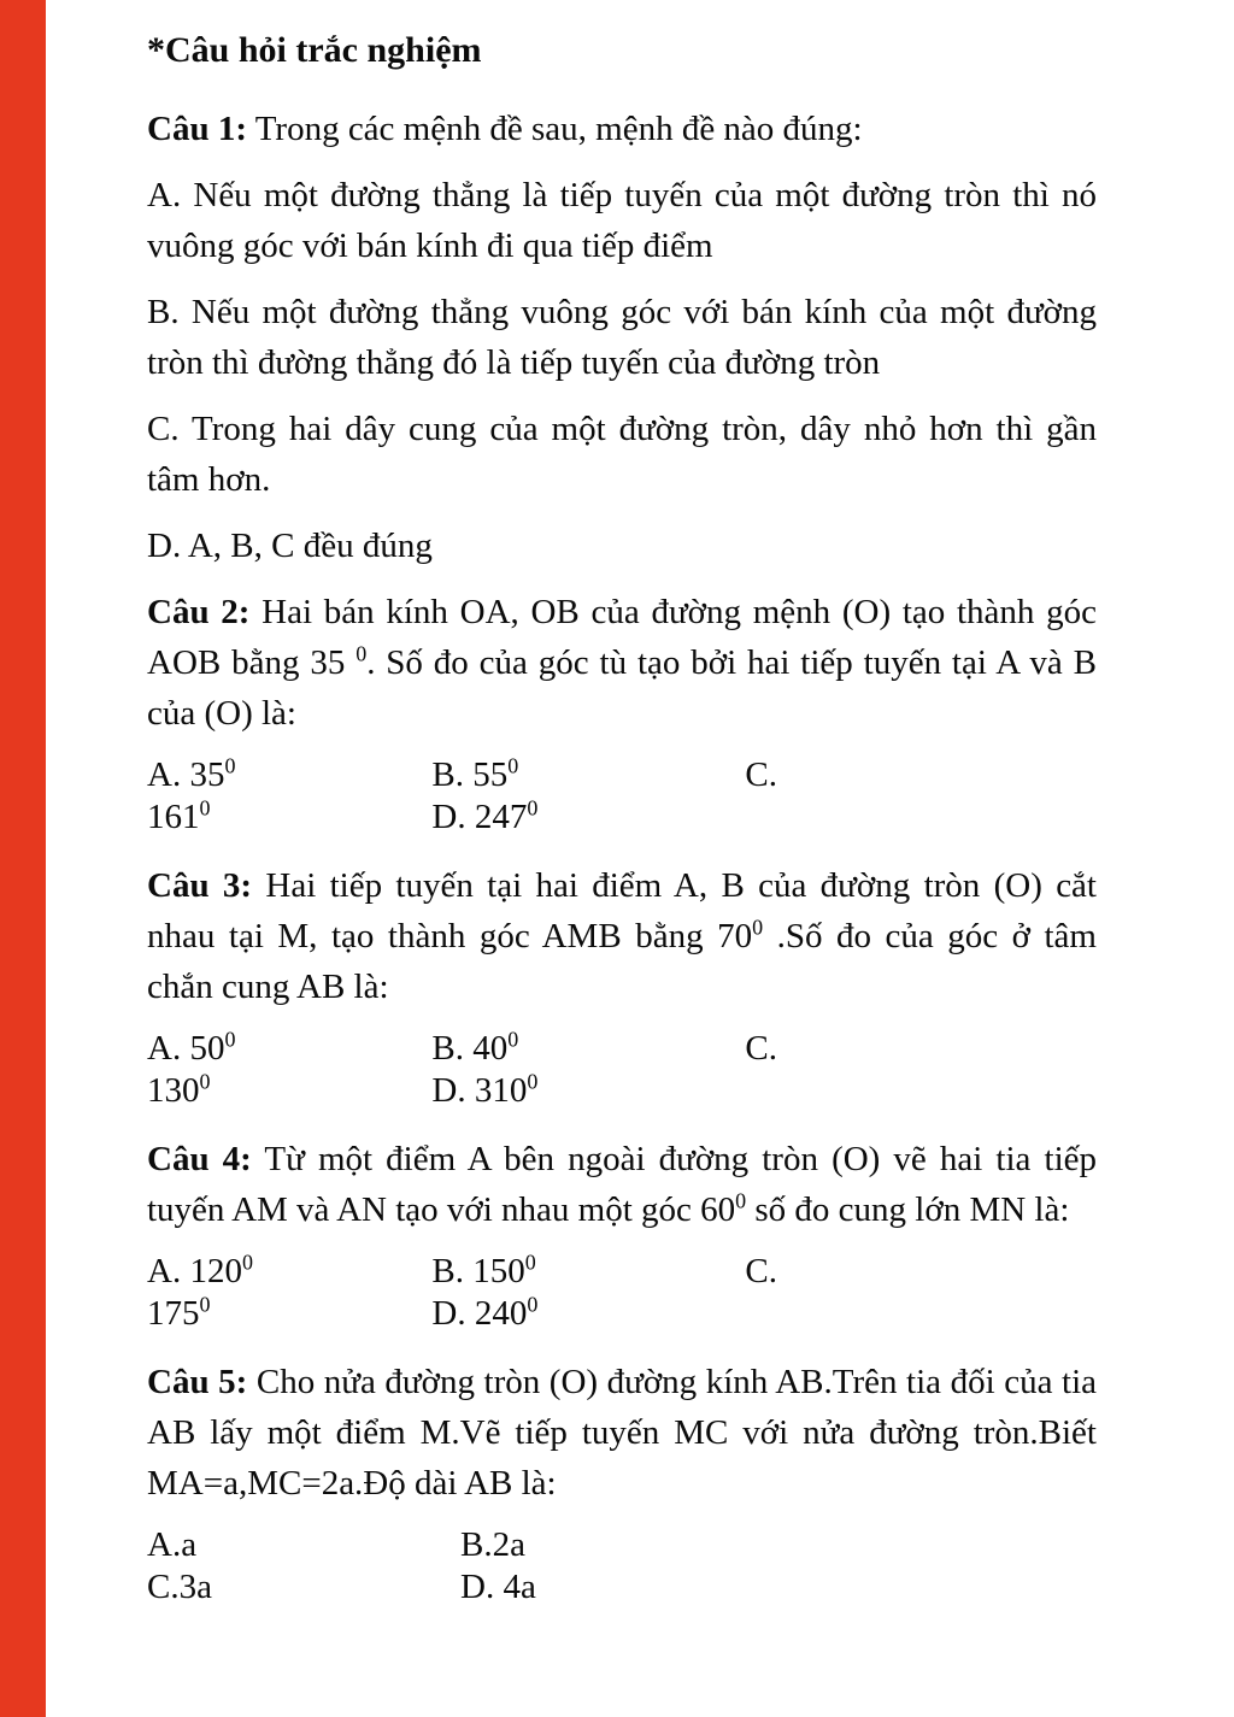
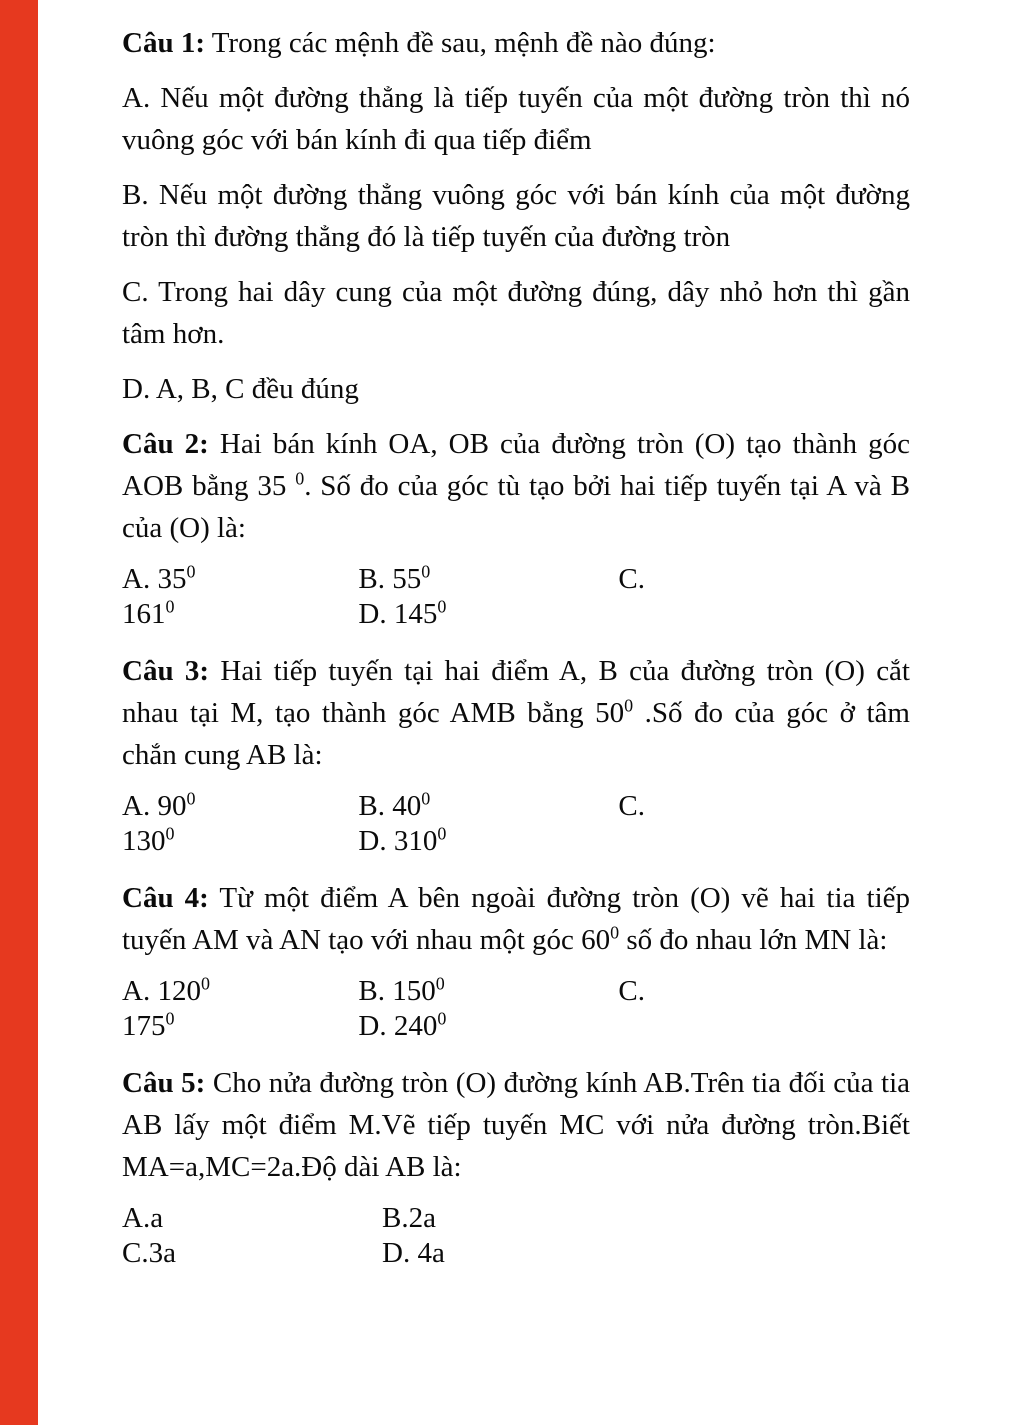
- *Câu hỏi trắc nghiệm
  Câu 1: Trong các mệnh đề sau, mệnh đề nào đúng:
  A. Nếu một đường thẳng là tiếp tuyến của một đường tròn thì nó vuông góc với bán kính đi qua tiếp điểm
  B. Nếu một đường thẳng vuông góc với bán kính của một đường tròn thì đường thẳng đó là tiếp tuyến của đường tròn
- C. Trong hai dây cung của một đường tròn, dây nhỏ hơn thì gần tâm hơn.
+ C. Trong hai dây cung của một đường đúng, dây nhỏ hơn thì gần tâm hơn.
  D. A, B, C đều đúng
- Câu 2: Hai bán kính OA, OB của đường mệnh (O) tạo thành góc AOB bằng 35 0. Số đo của góc tù tạo bởi hai tiếp tuyến tại A và B của (O) là:
+ Câu 2: Hai bán kính OA, OB của đường tròn (O) tạo thành góc AOB bằng 35 0. Số đo của góc tù tạo bởi hai tiếp tuyến tại A và B của (O) là:
  A. 350
  B. 550
  C.
  1610
- D. 2470
+ D. 1450
- Câu 3: Hai tiếp tuyến tại hai điểm A, B của đường tròn (O) cắt nhau tại M, tạo thành góc AMB bằng 700 .Số đo của góc ở tâm chắn cung AB là:
+ Câu 3: Hai tiếp tuyến tại hai điểm A, B của đường tròn (O) cắt nhau tại M, tạo thành góc AMB bằng 500 .Số đo của góc ở tâm chắn cung AB là:
- A. 500
+ A. 900
  B. 400
  C.
  1300
  D. 3100
- Câu 4: Từ một điểm A bên ngoài đường tròn (O) vẽ hai tia tiếp tuyến AM và AN tạo với nhau một góc 600 số đo cung lớn MN là:
+ Câu 4: Từ một điểm A bên ngoài đường tròn (O) vẽ hai tia tiếp tuyến AM và AN tạo với nhau một góc 600 số đo nhau lớn MN là:
  A. 1200
  B. 1500
  C.
  1750
  D. 2400
  Câu 5: Cho nửa đường tròn (O) đường kính AB.Trên tia đối của tia AB lấy một điểm M.Vẽ tiếp tuyến MC với nửa đường tròn.Biết MA=a,MC=2a.Độ dài AB là:
  A.a
  B.2a
  C.3a
  D. 4a
